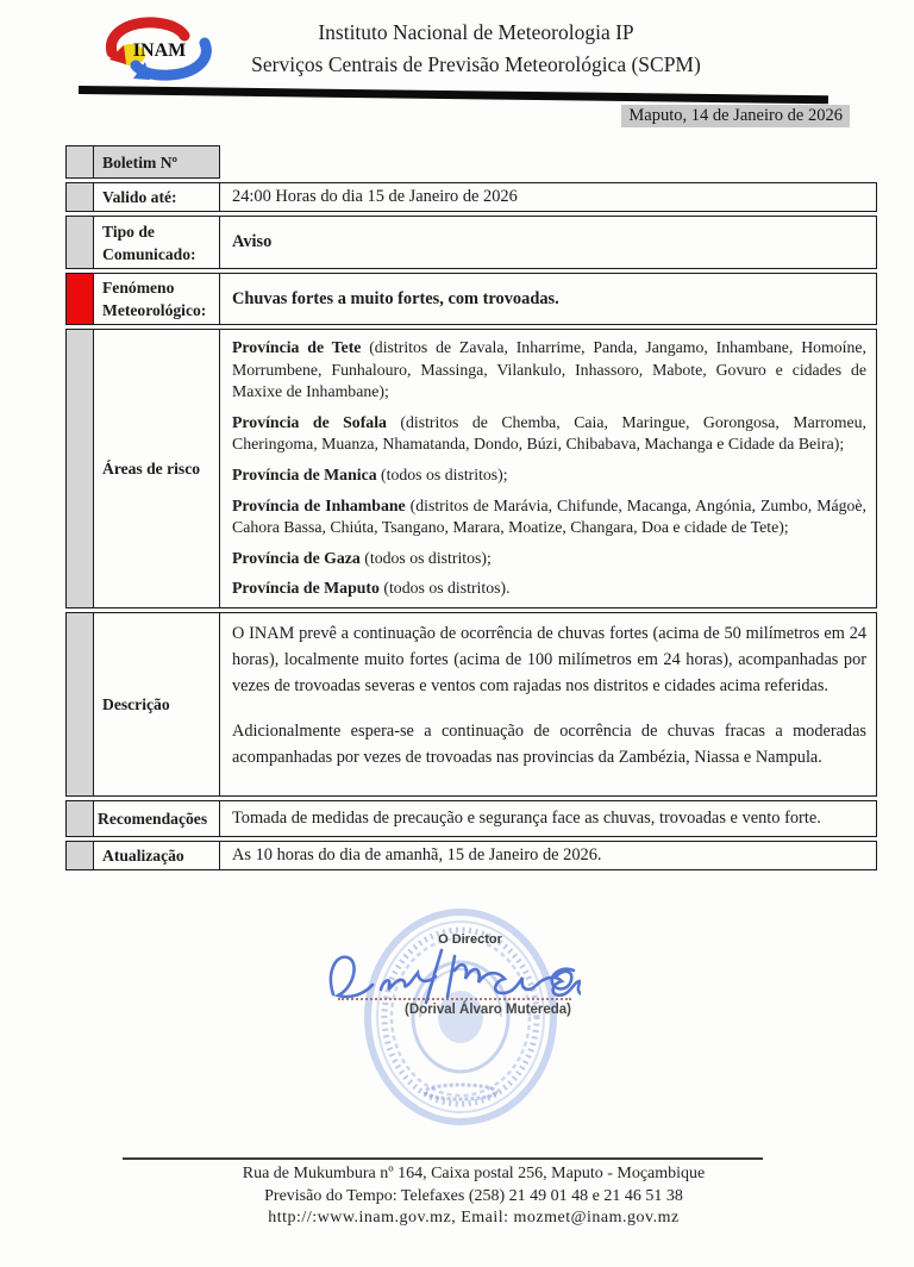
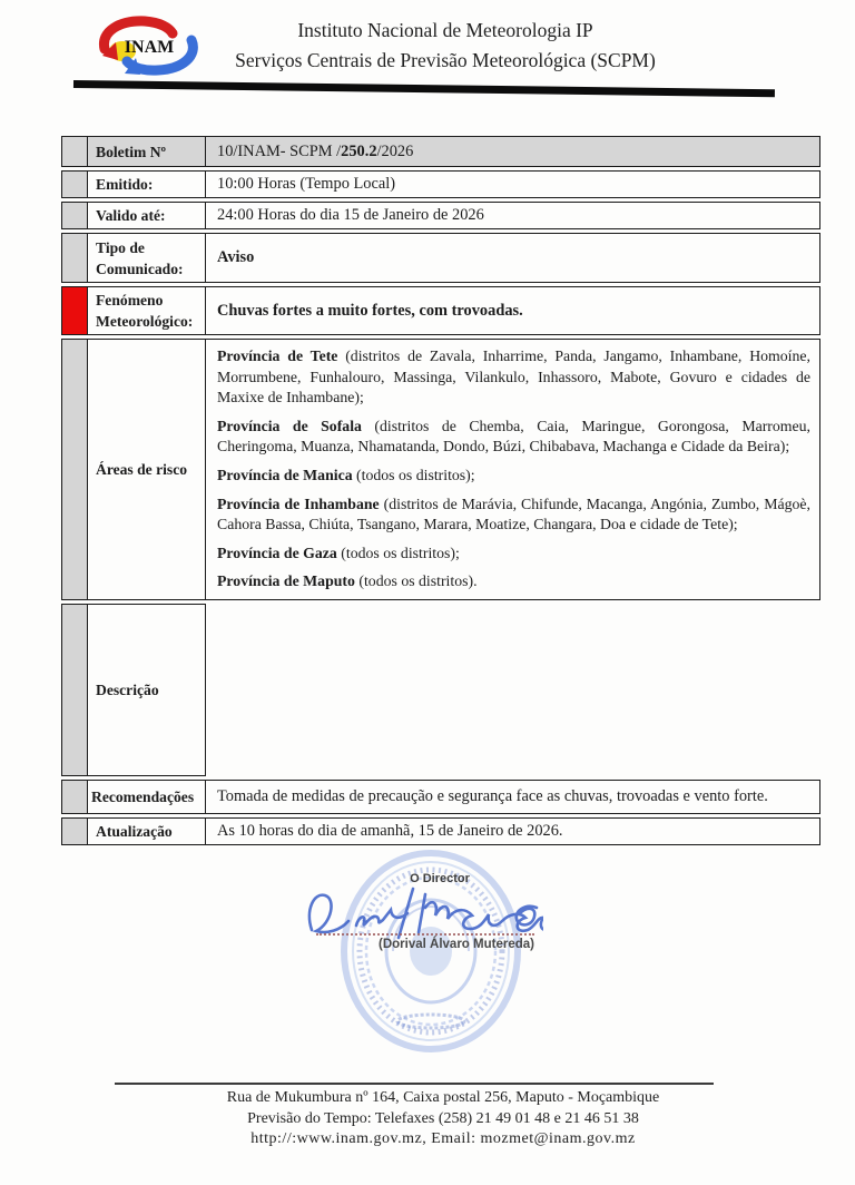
  INAM
  Instituto Nacional de Meteorologia IP
  Serviços Centrais de Previsão Meteorológica (SCPM)
- Maputo, 14 de Janeiro de 2026
  Boletim Nº
+ 10/INAM- SCPM /250.2/2026
+ Emitido:
+ 10:00 Horas (Tempo Local)
  Valido até:
  24:00 Horas do dia 15 de Janeiro de 2026
  Tipo de Comunicado:
  Aviso
  Fenómeno Meteorológico:
  Chuvas fortes a muito fortes, com trovoadas.
  Áreas de risco
  Província de Tete (distritos de Zavala, Inharrime, Panda, Jangamo, Inhambane, Homoíne, Morrumbene, Funhalouro, Massinga, Vilankulo, Inhassoro, Mabote, Govuro e cidades de Maxixe de Inhambane);
  Província de Sofala (distritos de Chemba, Caia, Maringue, Gorongosa, Marromeu, Cheringoma, Muanza, Nhamatanda, Dondo, Búzi, Chibabava, Machanga e Cidade da Beira);
  Província de Manica (todos os distritos);
  Província de Inhambane (distritos de Marávia, Chifunde, Macanga, Angónia, Zumbo, Mágoè, Cahora Bassa, Chiúta, Tsangano, Marara, Moatize, Changara, Doa e cidade de Tete);
  Província de Gaza (todos os distritos);
  Província de Maputo (todos os distritos).
  Descrição
- O INAM prevê a continuação de ocorrência de chuvas fortes (acima de 50 milímetros em 24 horas), localmente muito fortes (acima de 100 milímetros em 24 horas), acompanhadas por vezes de trovoadas severas e ventos com rajadas nos distritos e cidades acima referidas.
- Adicionalmente espera-se a continuação de ocorrência de chuvas fracas a moderadas acompanhadas por vezes de trovoadas nas provincias da Zambézia, Niassa e Nampula.
  Recomendações
  Tomada de medidas de precaução e segurança face as chuvas, trovoadas e vento forte.
  Atualização
  As 10 horas do dia de amanhã, 15 de Janeiro de 2026.
  O Director
  (Dorival Álvaro Mutereda)
  Rua de Mukumbura nº 164, Caixa postal 256, Maputo - Moçambique
  Previsão do Tempo: Telefaxes (258) 21 49 01 48 e 21 46 51 38
  http://:www.inam.gov.mz, Email: mozmet@inam.gov.mz
